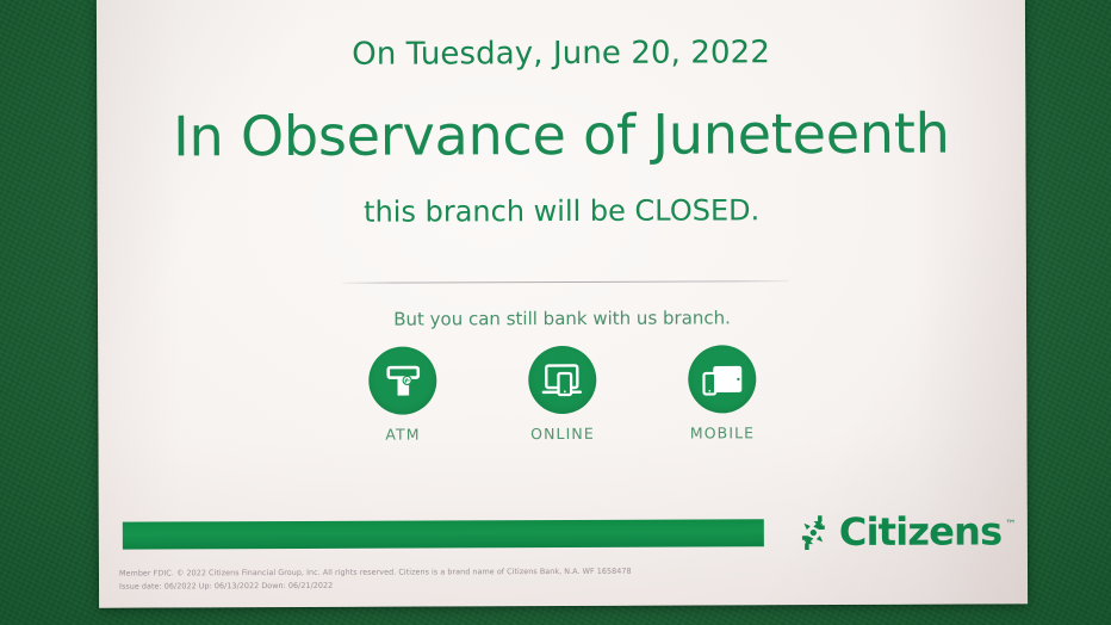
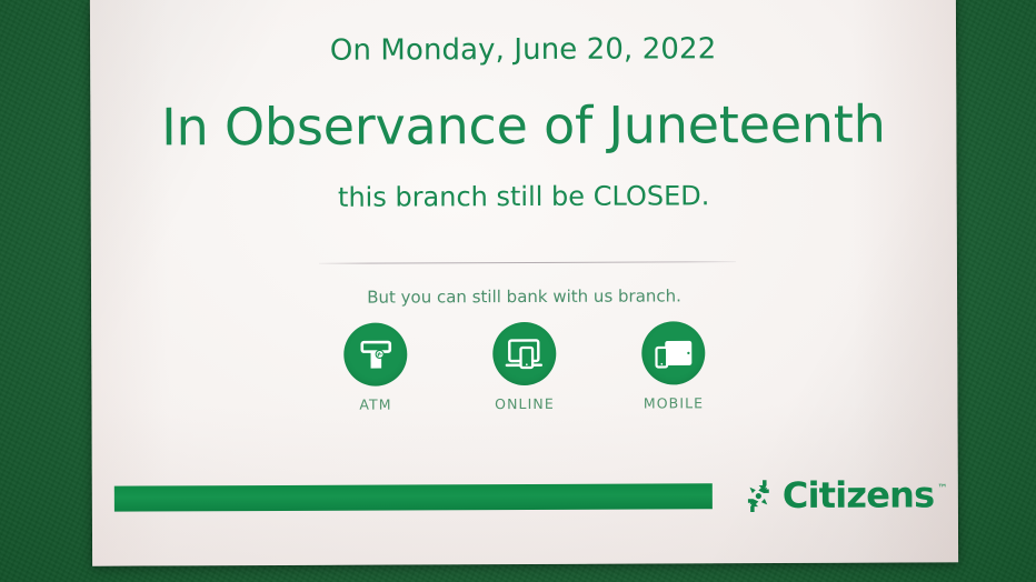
- On Tuesday, June 20, 2022
+ On Monday, June 20, 2022
  In Observance of Juneteenth
- this branch will be CLOSED.
+ this branch still be CLOSED.
  But you can still bank with us branch.
  ATM
  ONLINE
  MOBILE
  Citizens
  ™
- Member FDIC. © 2022 Citizens Financial Group, Inc. All rights reserved. Citizens is a brand name of Citizens Bank, N.A. WF 1658478
- Issue date: 06/2022 Up: 06/13/2022 Down: 06/21/2022
